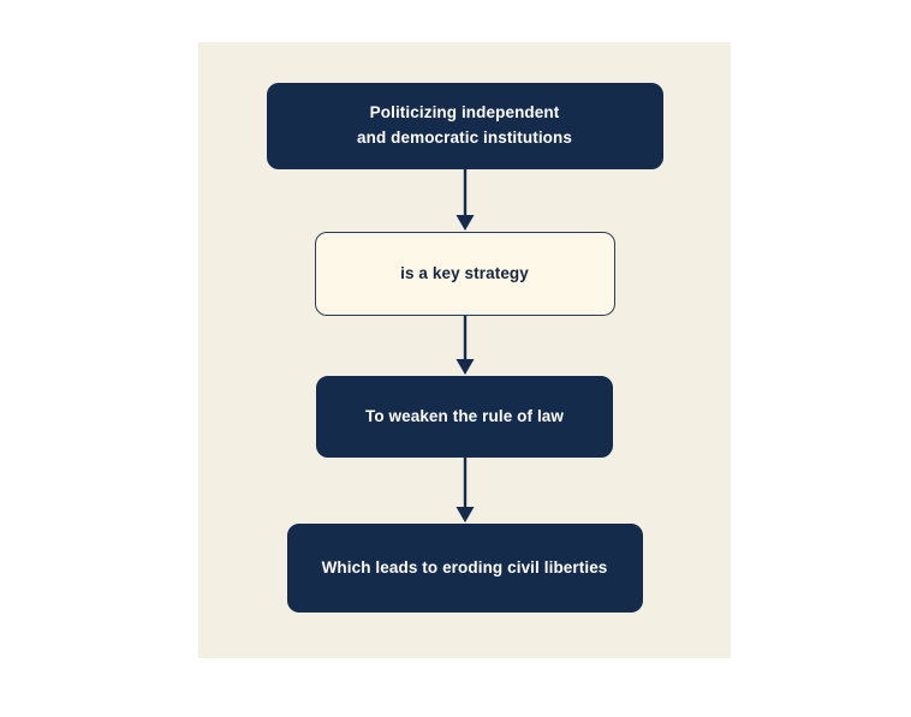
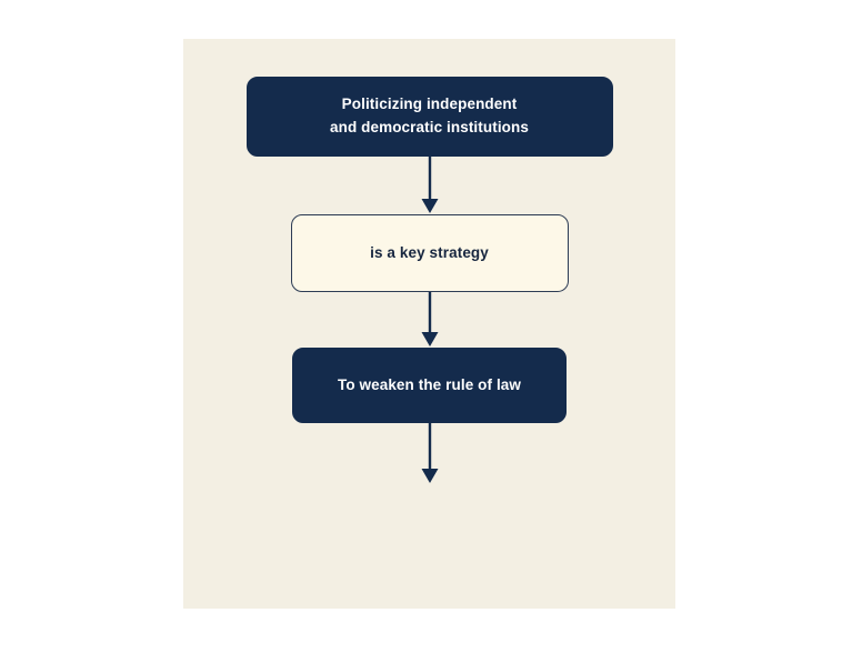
  Politicizing independent
  and democratic institutions
  is a key strategy
  To weaken the rule of law
- Which leads to eroding civil liberties
